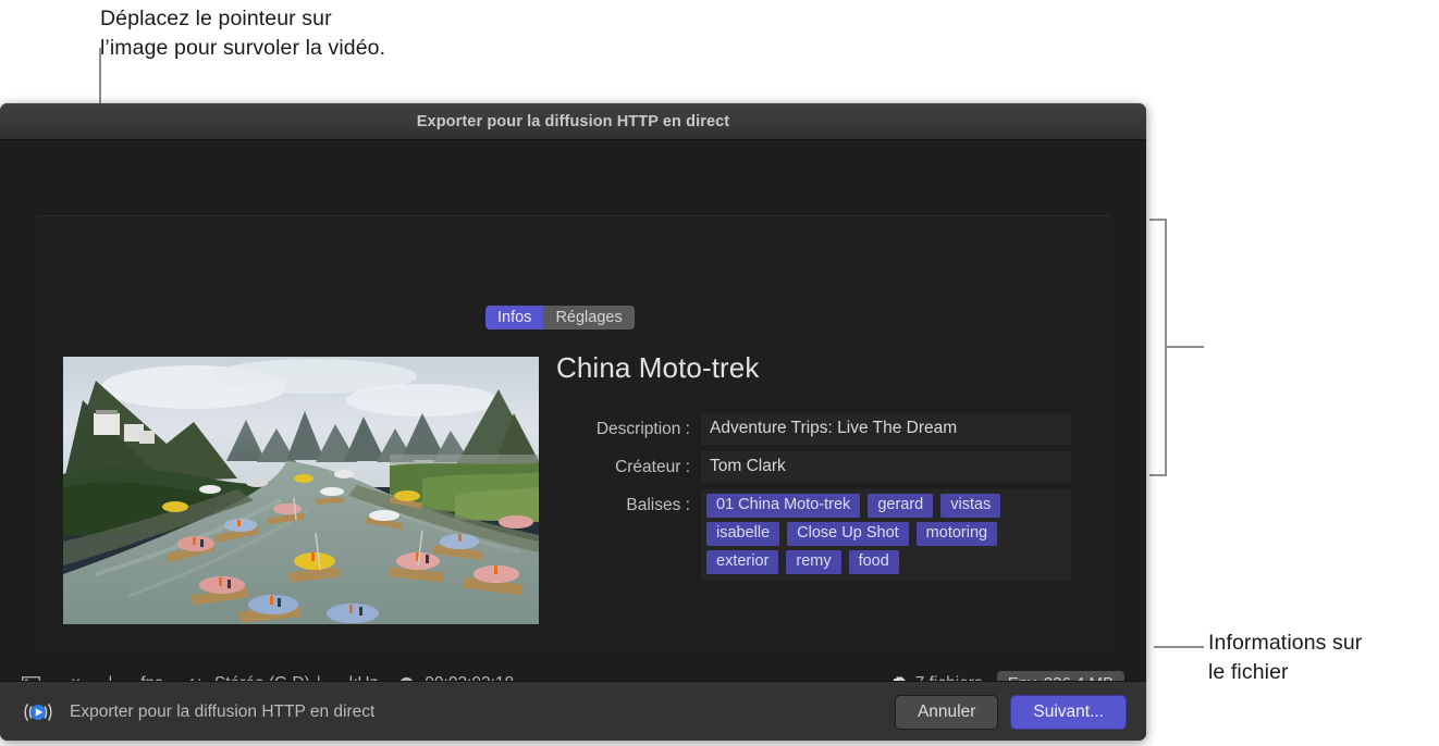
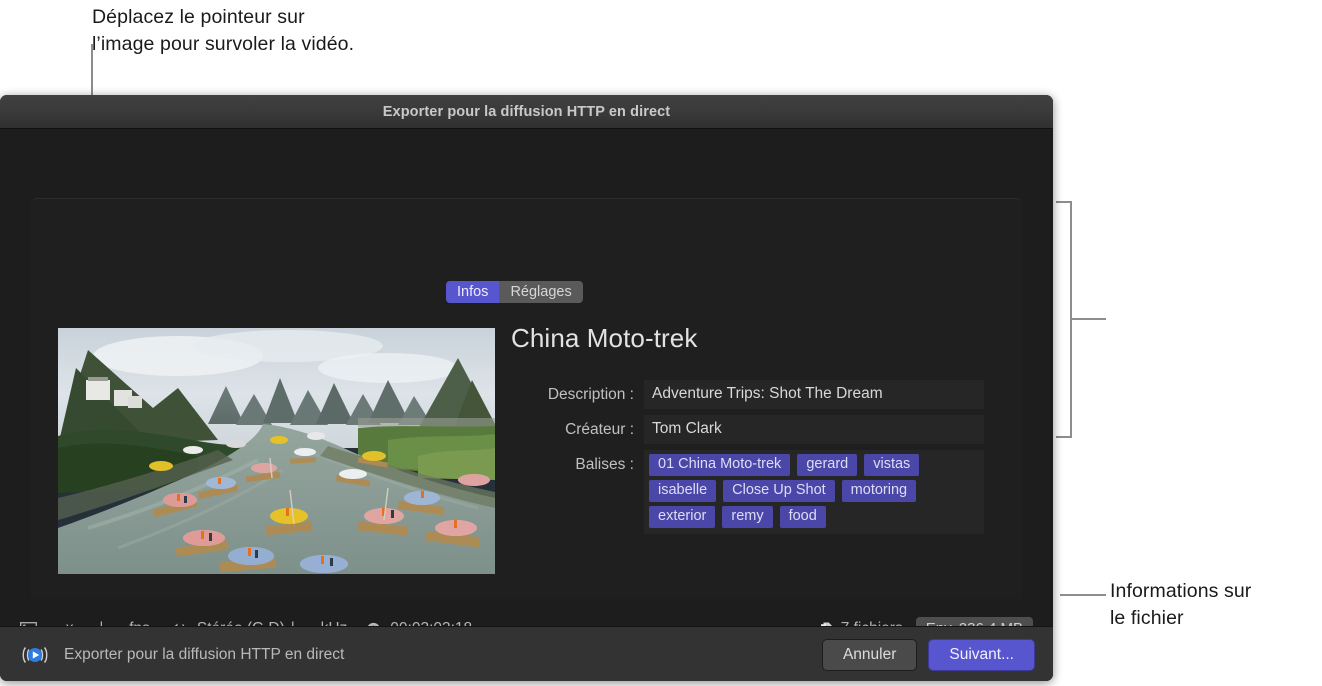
  Déplacez le pointeur sur
  l’image pour survoler la vidéo.
  Informations sur
  le fichier
  Exporter pour la diffusion HTTP en direct
  Infos
  Réglages
  China Moto-trek
  Description :
- Adventure Trips: Live The Dream
+ Adventure Trips: Shot The Dream
  Créateur :
  Tom Clark
  Balises :
  01 China Moto-trek
  gerard
  vistas
  isabelle
  Close Up Shot
  motoring
  exterior
  remy
  food
  Exporter pour la diffusion HTTP en direct
  Annuler
  Suivant...
